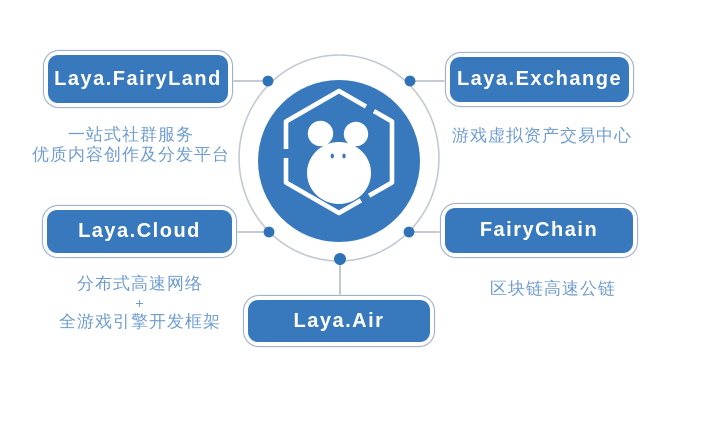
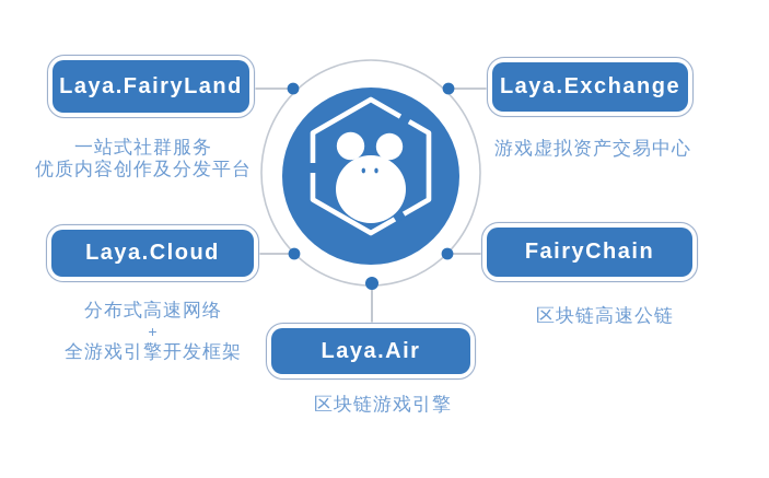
  Laya.FairyLand
  一站式社群服务
  优质内容创作及分发平台
  Laya.Exchange
  游戏虚拟资产交易中心
  Laya.Cloud
  分布式高速网络
  +
  全游戏引擎开发框架
  FairyChain
  区块链高速公链
  Laya.Air
+ 区块链游戏引擎
